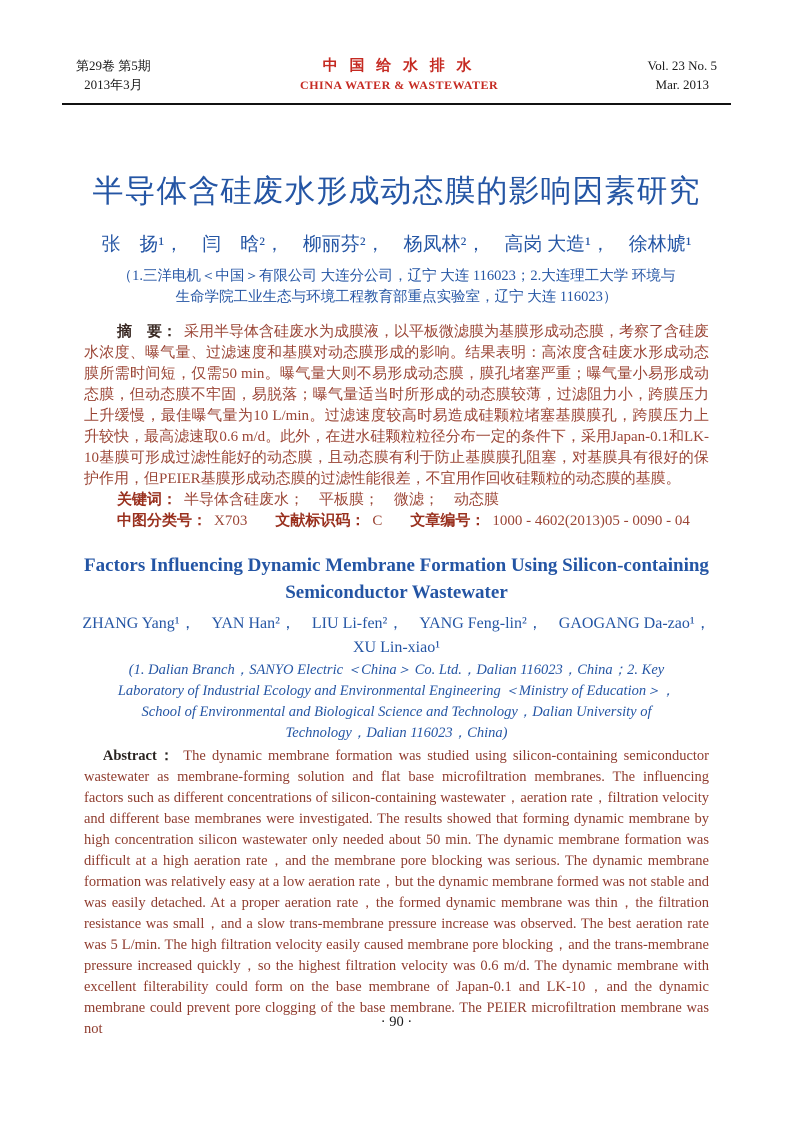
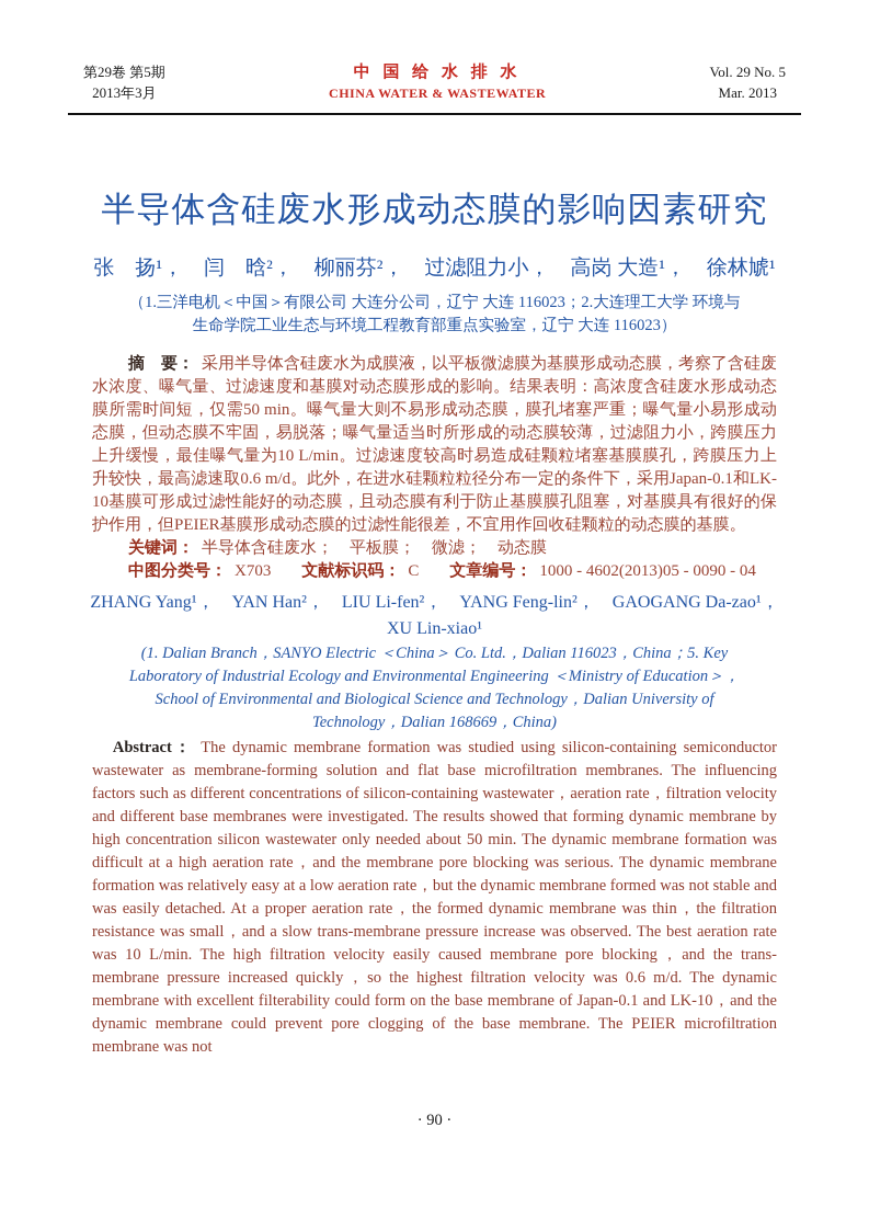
  第29卷 第5期
  2013年3月
  中 国 给 水 排 水
  CHINA WATER & WASTEWATER
- Vol. 23 No. 5
+ Vol. 29 No. 5
  Mar. 2013
  半导体含硅废水形成动态膜的影响因素研究
- 张 扬¹， 闫 晗²， 柳丽芬²， 杨凤林²， 高岗 大造¹， 徐林虓¹
+ 张 扬¹， 闫 晗²， 柳丽芬²， 过滤阻力小， 高岗 大造¹， 徐林虓¹
  （1.三洋电机＜中国＞有限公司 大连分公司，辽宁 大连 116023；2.大连理工大学 环境与
  生命学院工业生态与环境工程教育部重点实验室，辽宁 大连 116023）
  摘 要： 采用半导体含硅废水为成膜液，以平板微滤膜为基膜形成动态膜，考察了含硅废水浓度、曝气量、过滤速度和基膜对动态膜形成的影响。结果表明：高浓度含硅废水形成动态膜所需时间短，仅需50 min。曝气量大则不易形成动态膜，膜孔堵塞严重；曝气量小易形成动态膜，但动态膜不牢固，易脱落；曝气量适当时所形成的动态膜较薄，过滤阻力小，跨膜压力上升缓慢，最佳曝气量为10 L/min。过滤速度较高时易造成硅颗粒堵塞基膜膜孔，跨膜压力上升较快，最高滤速取0.6 m/d。此外，在进水硅颗粒粒径分布一定的条件下，采用Japan-0.1和LK-10基膜可形成过滤性能好的动态膜，且动态膜有利于防止基膜膜孔阻塞，对基膜具有很好的保护作用，但PEIER基膜形成动态膜的过滤性能很差，不宜用作回收硅颗粒的动态膜的基膜。
  关键词： 半导体含硅废水； 平板膜； 微滤； 动态膜
  中图分类号： X703 文献标识码： C 文章编号： 1000 - 4602(2013)05 - 0090 - 04
- Factors Influencing Dynamic Membrane Formation Using Silicon-containing
- Semiconductor Wastewater
  ZHANG Yang¹， YAN Han²， LIU Li-fen²， YANG Feng-lin²， GAOGANG Da-zao¹，
  XU Lin-xiao¹
- (1. Dalian Branch，SANYO Electric ＜China＞ Co. Ltd.，Dalian 116023，China；2. Key
+ (1. Dalian Branch，SANYO Electric ＜China＞ Co. Ltd.，Dalian 116023，China；5. Key
  Laboratory of Industrial Ecology and Environmental Engineering ＜Ministry of Education＞，
  School of Environmental and Biological Science and Technology，Dalian University of
- Technology，Dalian 116023，China)
+ Technology，Dalian 168669，China)
- Abstract： The dynamic membrane formation was studied using silicon-containing semiconductor wastewater as membrane-forming solution and flat base microfiltration membranes. The influencing factors such as different concentrations of silicon-containing wastewater，aeration rate，filtration velocity and different base membranes were investigated. The results showed that forming dynamic membrane by high concentration silicon wastewater only needed about 50 min. The dynamic membrane formation was difficult at a high aeration rate，and the membrane pore blocking was serious. The dynamic membrane formation was relatively easy at a low aeration rate，but the dynamic membrane formed was not stable and was easily detached. At a proper aeration rate，the formed dynamic membrane was thin，the filtration resistance was small，and a slow trans-membrane pressure increase was observed. The best aeration rate was 5 L/min. The high filtration velocity easily caused membrane pore blocking，and the trans-membrane pressure increased quickly，so the highest filtration velocity was 0.6 m/d. The dynamic membrane with excellent filterability could form on the base membrane of Japan-0.1 and LK-10，and the dynamic membrane could prevent pore clogging of the base membrane. The PEIER microfiltration membrane was not
+ Abstract： The dynamic membrane formation was studied using silicon-containing semiconductor wastewater as membrane-forming solution and flat base microfiltration membranes. The influencing factors such as different concentrations of silicon-containing wastewater，aeration rate，filtration velocity and different base membranes were investigated. The results showed that forming dynamic membrane by high concentration silicon wastewater only needed about 50 min. The dynamic membrane formation was difficult at a high aeration rate，and the membrane pore blocking was serious. The dynamic membrane formation was relatively easy at a low aeration rate，but the dynamic membrane formed was not stable and was easily detached. At a proper aeration rate，the formed dynamic membrane was thin，the filtration resistance was small，and a slow trans-membrane pressure increase was observed. The best aeration rate was 10 L/min. The high filtration velocity easily caused membrane pore blocking，and the trans-membrane pressure increased quickly，so the highest filtration velocity was 0.6 m/d. The dynamic membrane with excellent filterability could form on the base membrane of Japan-0.1 and LK-10，and the dynamic membrane could prevent pore clogging of the base membrane. The PEIER microfiltration membrane was not
  · 90 ·
